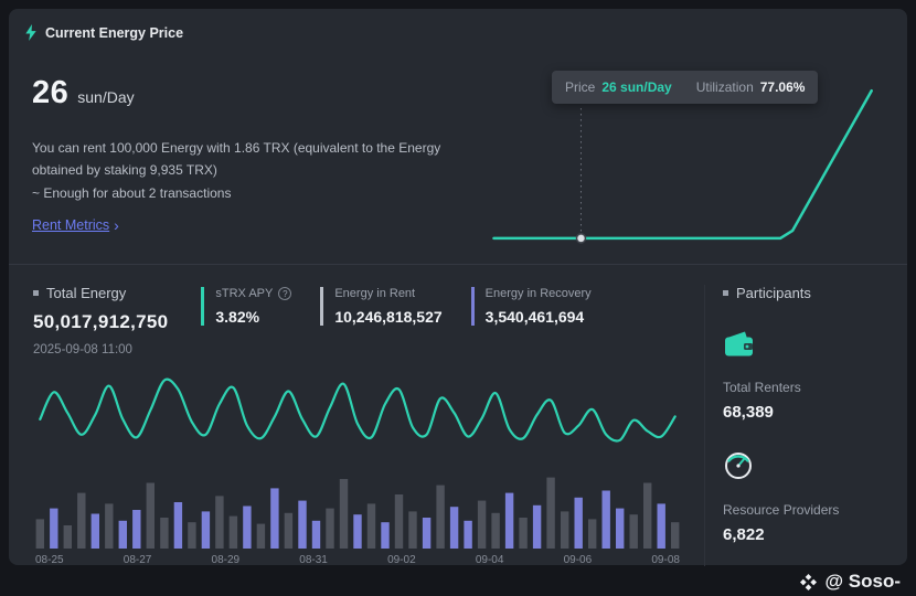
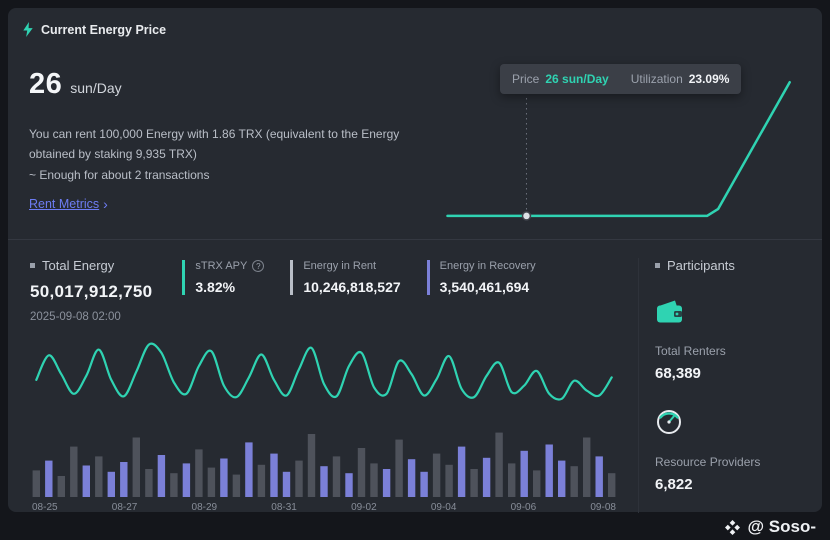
  Current Energy Price
  26
  sun/Day
  You can rent 100,000 Energy with 1.86 TRX (equivalent to the Energy
  obtained by staking 9,935 TRX)
  ~ Enough for about 2 transactions
  Rent Metrics
  ›
  Price
  26 sun/Day
  Utilization
- 77.06%
+ 23.09%
  Total Energy
  50,017,912,750
- 2025-09-08 11:00
+ 2025-09-08 02:00
  sTRX APY
  ?
  3.82%
  Energy in Rent
  10,246,818,527
  Energy in Recovery
  3,540,461,694
  08-25
  08-27
  08-29
  08-31
  09-02
  09-04
  09-06
  09-08
  Participants
  Total Renters
  68,389
  Resource Providers
  6,822
  @ Soso-
